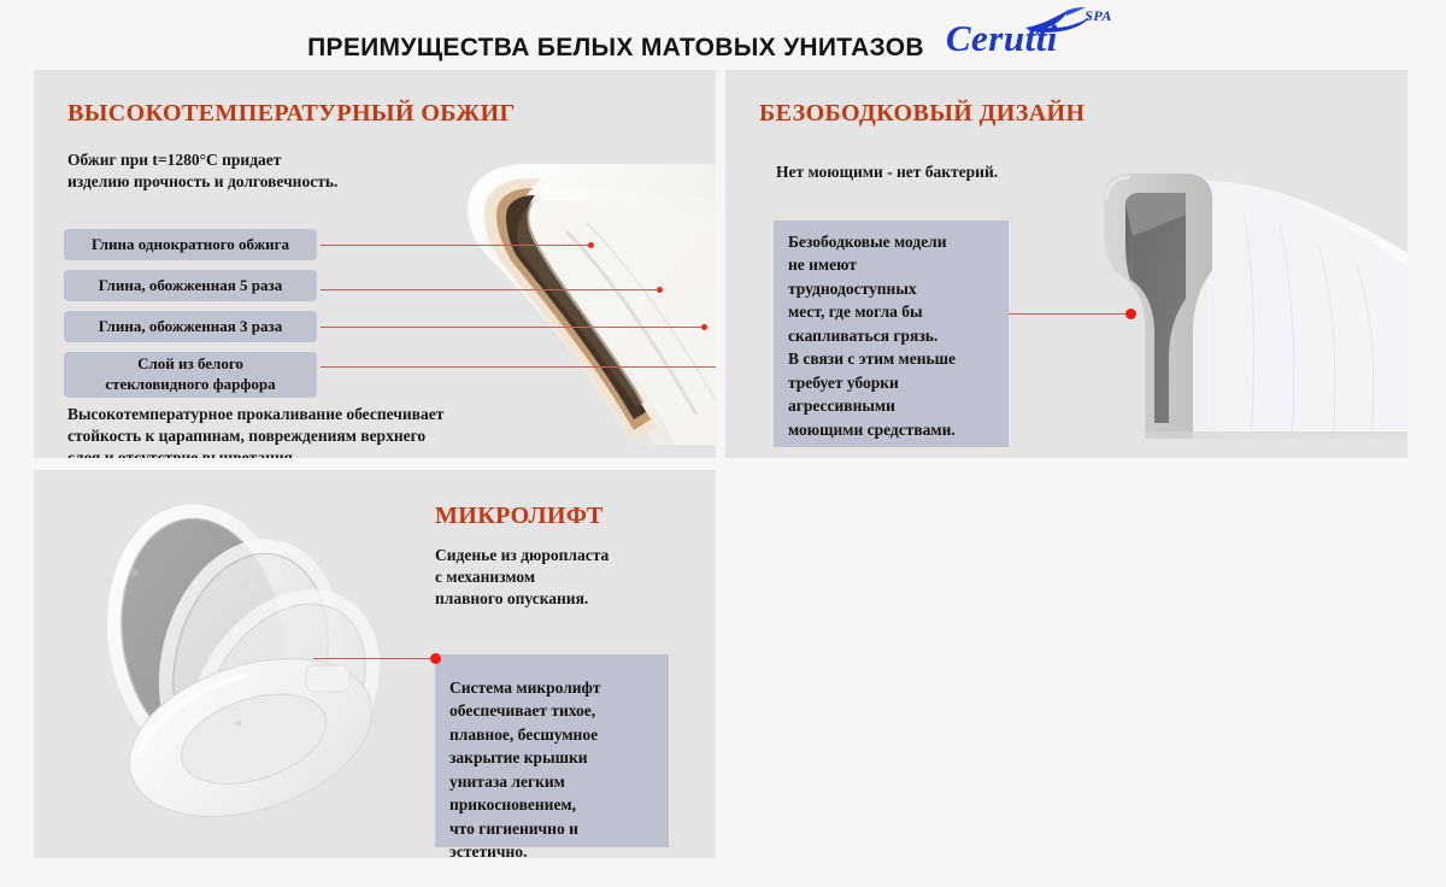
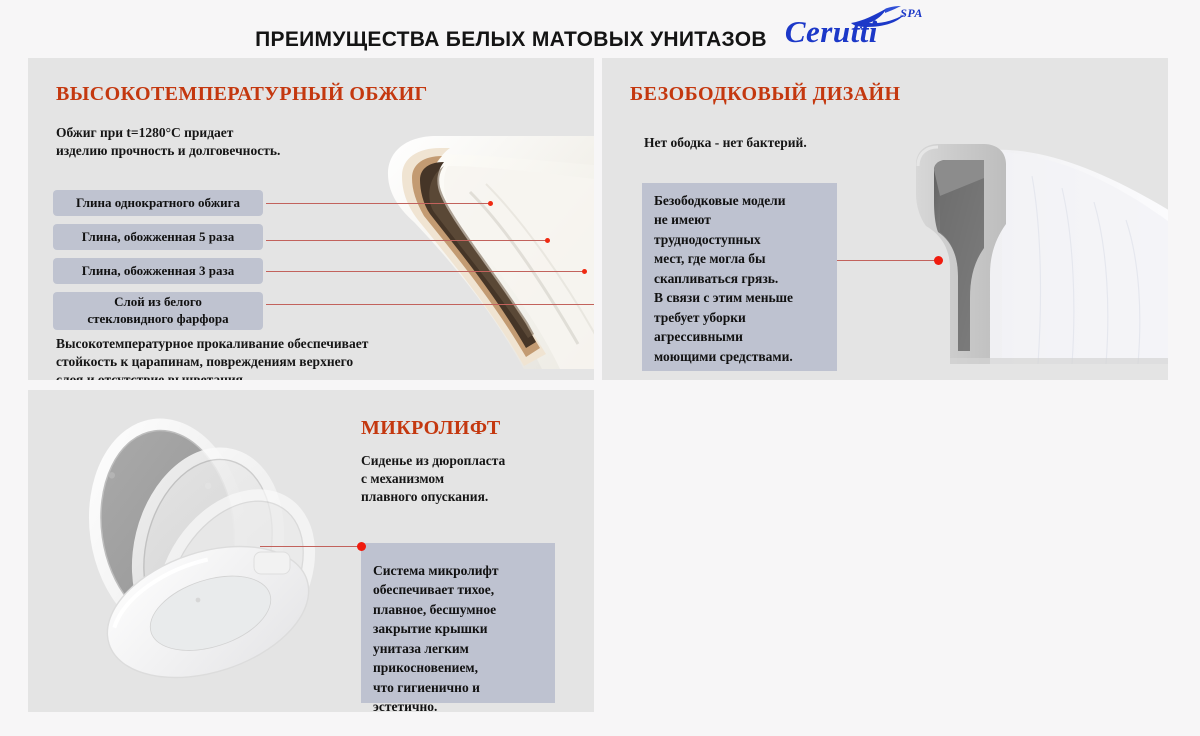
  ПРЕИМУЩЕСТВА БЕЛЫХ МАТОВЫХ УНИТАЗОВ
  SPA
  Cerutti
  ВЫСОКОТЕМПЕРАТУРНЫЙ ОБЖИГ
  Обжиг при t=1280°С придает
  изделию прочность и долговечность.
  Глина однократного обжига
  Глина, обожженная 5 раза
  Глина, обожженная 3 раза
  Слой из белого
  стекловидного фарфора
  Высокотемпературное прокаливание обеспечивает
  стойкость к царапинам, повреждениям верхнего
  слоя и отсутствие выцветания.
  БЕЗОБОДКОВЫЙ ДИЗАЙН
- Нет моющими - нет бактерий.
+ Нет ободка - нет бактерий.
  Безободковые модели
  не имеют
  труднодоступных
  мест, где могла бы
  скапливаться грязь.
  В связи с этим меньше
  требует уборки
  агрессивными
  моющими средствами.
  МИКРОЛИФТ
  Сиденье из дюропласта
  с механизмом
  плавного опускания.
  Система микролифт
  обеспечивает тихое,
  плавное, бесшумное
  закрытие крышки
  унитаза легким
  прикосновением,
  что гигиенично и
  эстетично.
